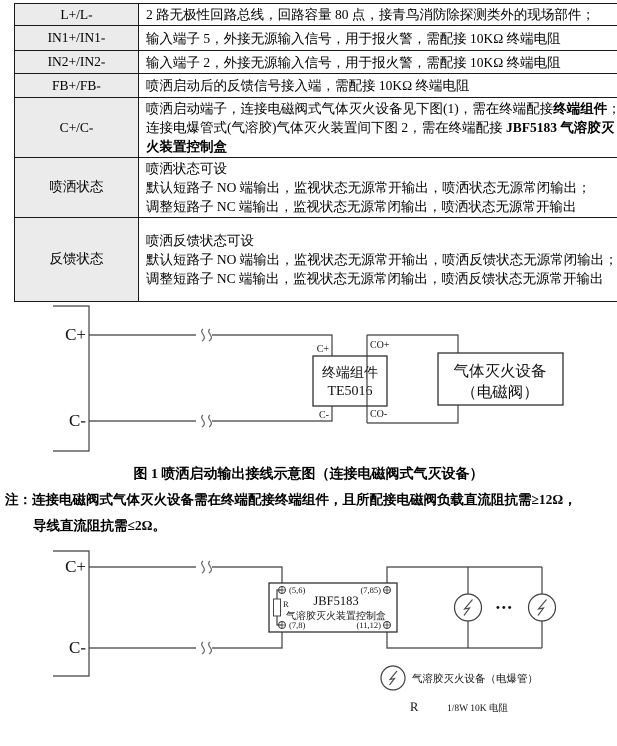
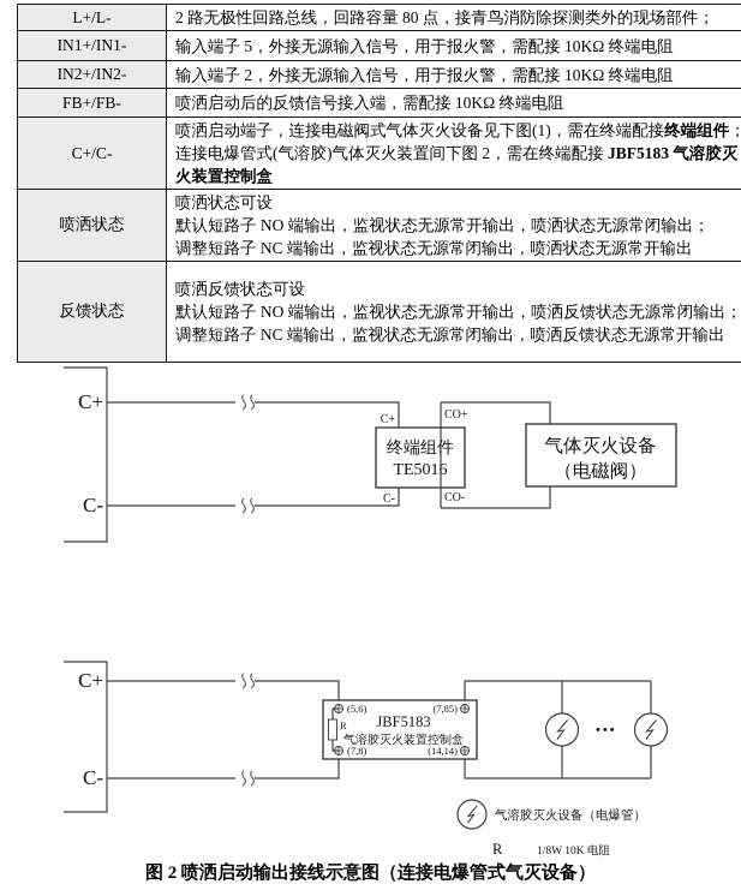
  L+/L-	2 路无极性回路总线，回路容量 80 点，接青鸟消防除探测类外的现场部件；
  IN1+/IN1-	输入端子 5，外接无源输入信号，用于报火警，需配接 10KΩ 终端电阻
  IN2+/IN2-	输入端子 2，外接无源输入信号，用于报火警，需配接 10KΩ 终端电阻
  FB+/FB-	喷洒启动后的反馈信号接入端，需配接 10KΩ 终端电阻
  C+/C-	喷洒启动端子，连接电磁阀式气体灭火设备见下图(1)，需在终端配接终端组件；连接电爆管式(气溶胶)气体灭火装置间下图 2，需在终端配接 JBF5183 气溶胶灭火装置控制盒
  喷洒状态	喷洒状态可设 默认短路子 NO 端输出，监视状态无源常开输出，喷洒状态无源常闭输出； 调整短路子 NC 端输出，监视状态无源常闭输出，喷洒状态无源常开输出
  反馈状态	喷洒反馈状态可设 默认短路子 NO 端输出，监视状态无源常开输出，喷洒反馈状态无源常闭输出； 调整短路子 NC 端输出，监视状态无源常闭输出，喷洒反馈状态无源常开输出
  C+
  C-
  C+
  C-
  终端组件
  TE5016
  CO+
  CO-
  气体灭火设备
  （电磁阀）
- 图 1 喷洒启动输出接线示意图（连接电磁阀式气灭设备）
- 注：连接电磁阀式气体灭火设备需在终端配接终端组件，且所配接电磁阀负载直流阻抗需≥12Ω，
- 导线直流阻抗需≤2Ω。
  C+
  C-
  (5,6)
  (7,85)
  (7,8)
- (11,12)
+ (14,14)
  JBF5183
  气溶胶灭火装置控制盒
  R
  •••
  气溶胶灭火设备（电爆管）
  R
  1/8W 10K 电阻
+ 图 2 喷洒启动输出接线示意图（连接电爆管式气灭设备）
